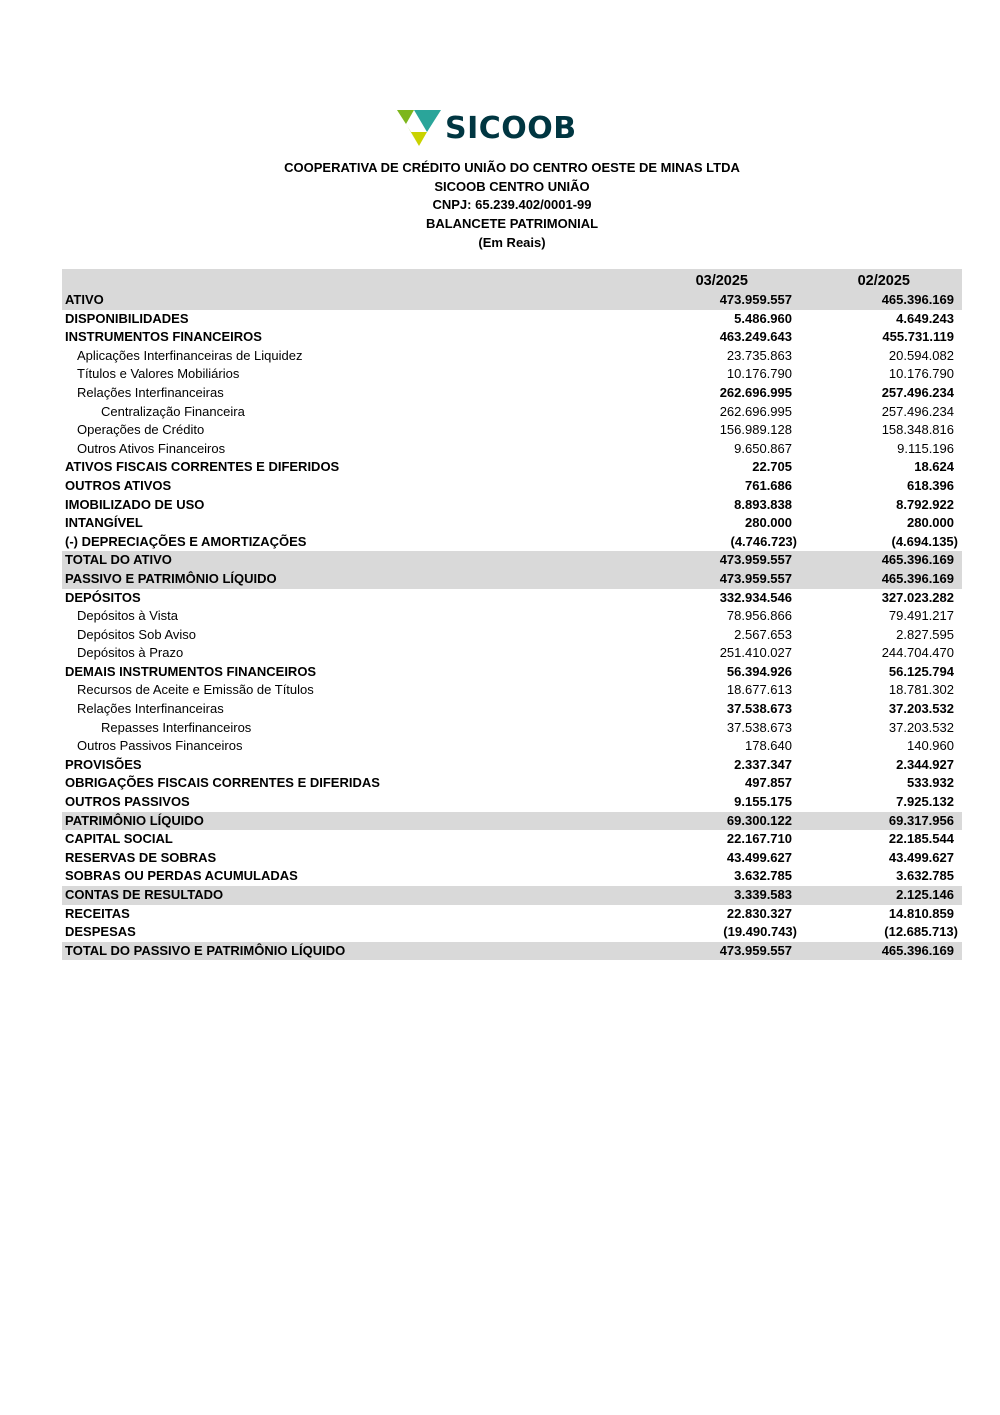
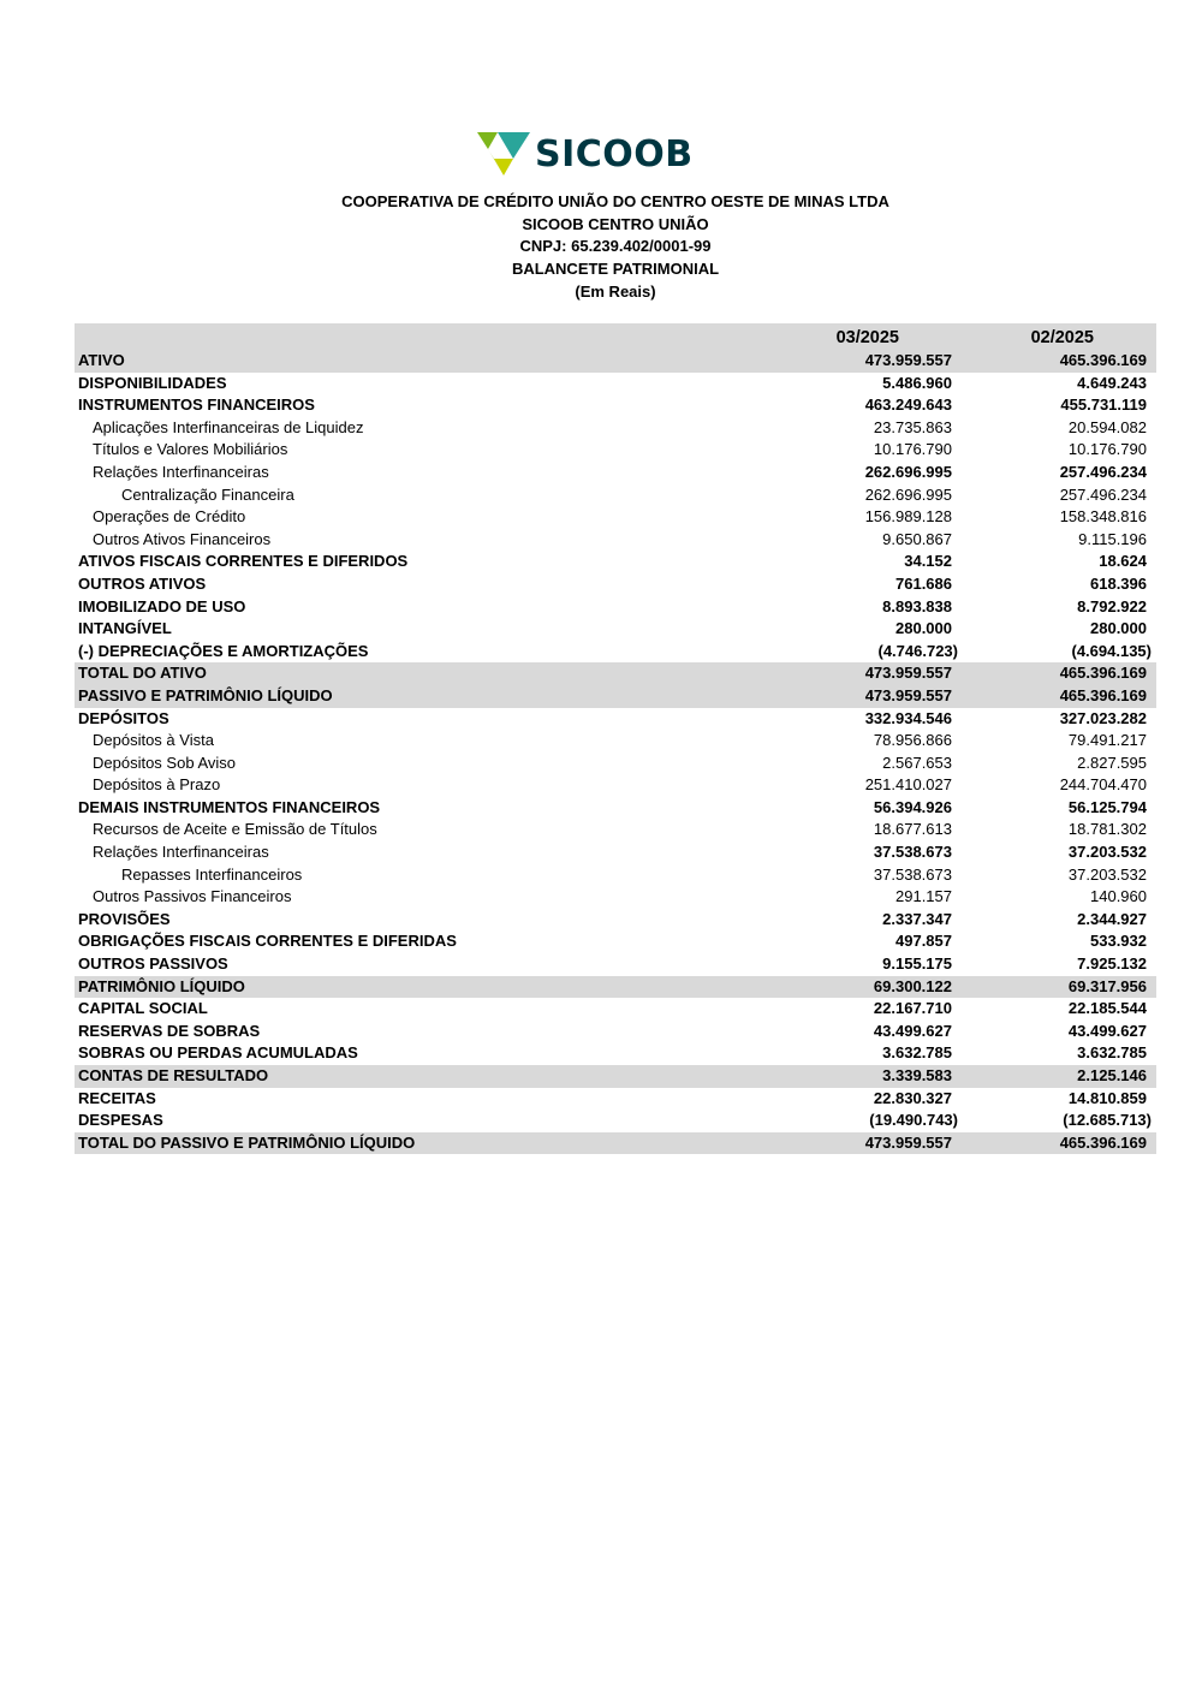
  SICOOB
  COOPERATIVA DE CRÉDITO UNIÃO DO CENTRO OESTE DE MINAS LTDA
  SICOOB CENTRO UNIÃO
  CNPJ: 65.239.402/0001-99
  BALANCETE PATRIMONIAL
  (Em Reais)
  03/2025
  02/2025
  ATIVO
  473.959.557
  465.396.169
  DISPONIBILIDADES
  5.486.960
  4.649.243
  INSTRUMENTOS FINANCEIROS
  463.249.643
  455.731.119
  Aplicações Interfinanceiras de Liquidez
  23.735.863
  20.594.082
  Títulos e Valores Mobiliários
  10.176.790
  10.176.790
  Relações Interfinanceiras
  262.696.995
  257.496.234
  Centralização Financeira
  262.696.995
  257.496.234
  Operações de Crédito
  156.989.128
  158.348.816
  Outros Ativos Financeiros
  9.650.867
  9.115.196
  ATIVOS FISCAIS CORRENTES E DIFERIDOS
- 22.705
+ 34.152
  18.624
  OUTROS ATIVOS
  761.686
  618.396
  IMOBILIZADO DE USO
  8.893.838
  8.792.922
  INTANGÍVEL
  280.000
  280.000
  (-) DEPRECIAÇÕES E AMORTIZAÇÕES
  (4.746.723)
  (4.694.135)
  TOTAL DO ATIVO
  473.959.557
  465.396.169
  PASSIVO E PATRIMÔNIO LÍQUIDO
  473.959.557
  465.396.169
  DEPÓSITOS
  332.934.546
  327.023.282
  Depósitos à Vista
  78.956.866
  79.491.217
  Depósitos Sob Aviso
  2.567.653
  2.827.595
  Depósitos à Prazo
  251.410.027
  244.704.470
  DEMAIS INSTRUMENTOS FINANCEIROS
  56.394.926
  56.125.794
  Recursos de Aceite e Emissão de Títulos
  18.677.613
  18.781.302
  Relações Interfinanceiras
  37.538.673
  37.203.532
  Repasses Interfinanceiros
  37.538.673
  37.203.532
  Outros Passivos Financeiros
- 178.640
+ 291.157
  140.960
  PROVISÕES
  2.337.347
  2.344.927
  OBRIGAÇÕES FISCAIS CORRENTES E DIFERIDAS
  497.857
  533.932
  OUTROS PASSIVOS
  9.155.175
  7.925.132
  PATRIMÔNIO LÍQUIDO
  69.300.122
  69.317.956
  CAPITAL SOCIAL
  22.167.710
  22.185.544
  RESERVAS DE SOBRAS
  43.499.627
  43.499.627
  SOBRAS OU PERDAS ACUMULADAS
  3.632.785
  3.632.785
  CONTAS DE RESULTADO
  3.339.583
  2.125.146
  RECEITAS
  22.830.327
  14.810.859
  DESPESAS
  (19.490.743)
  (12.685.713)
  TOTAL DO PASSIVO E PATRIMÔNIO LÍQUIDO
  473.959.557
  465.396.169
